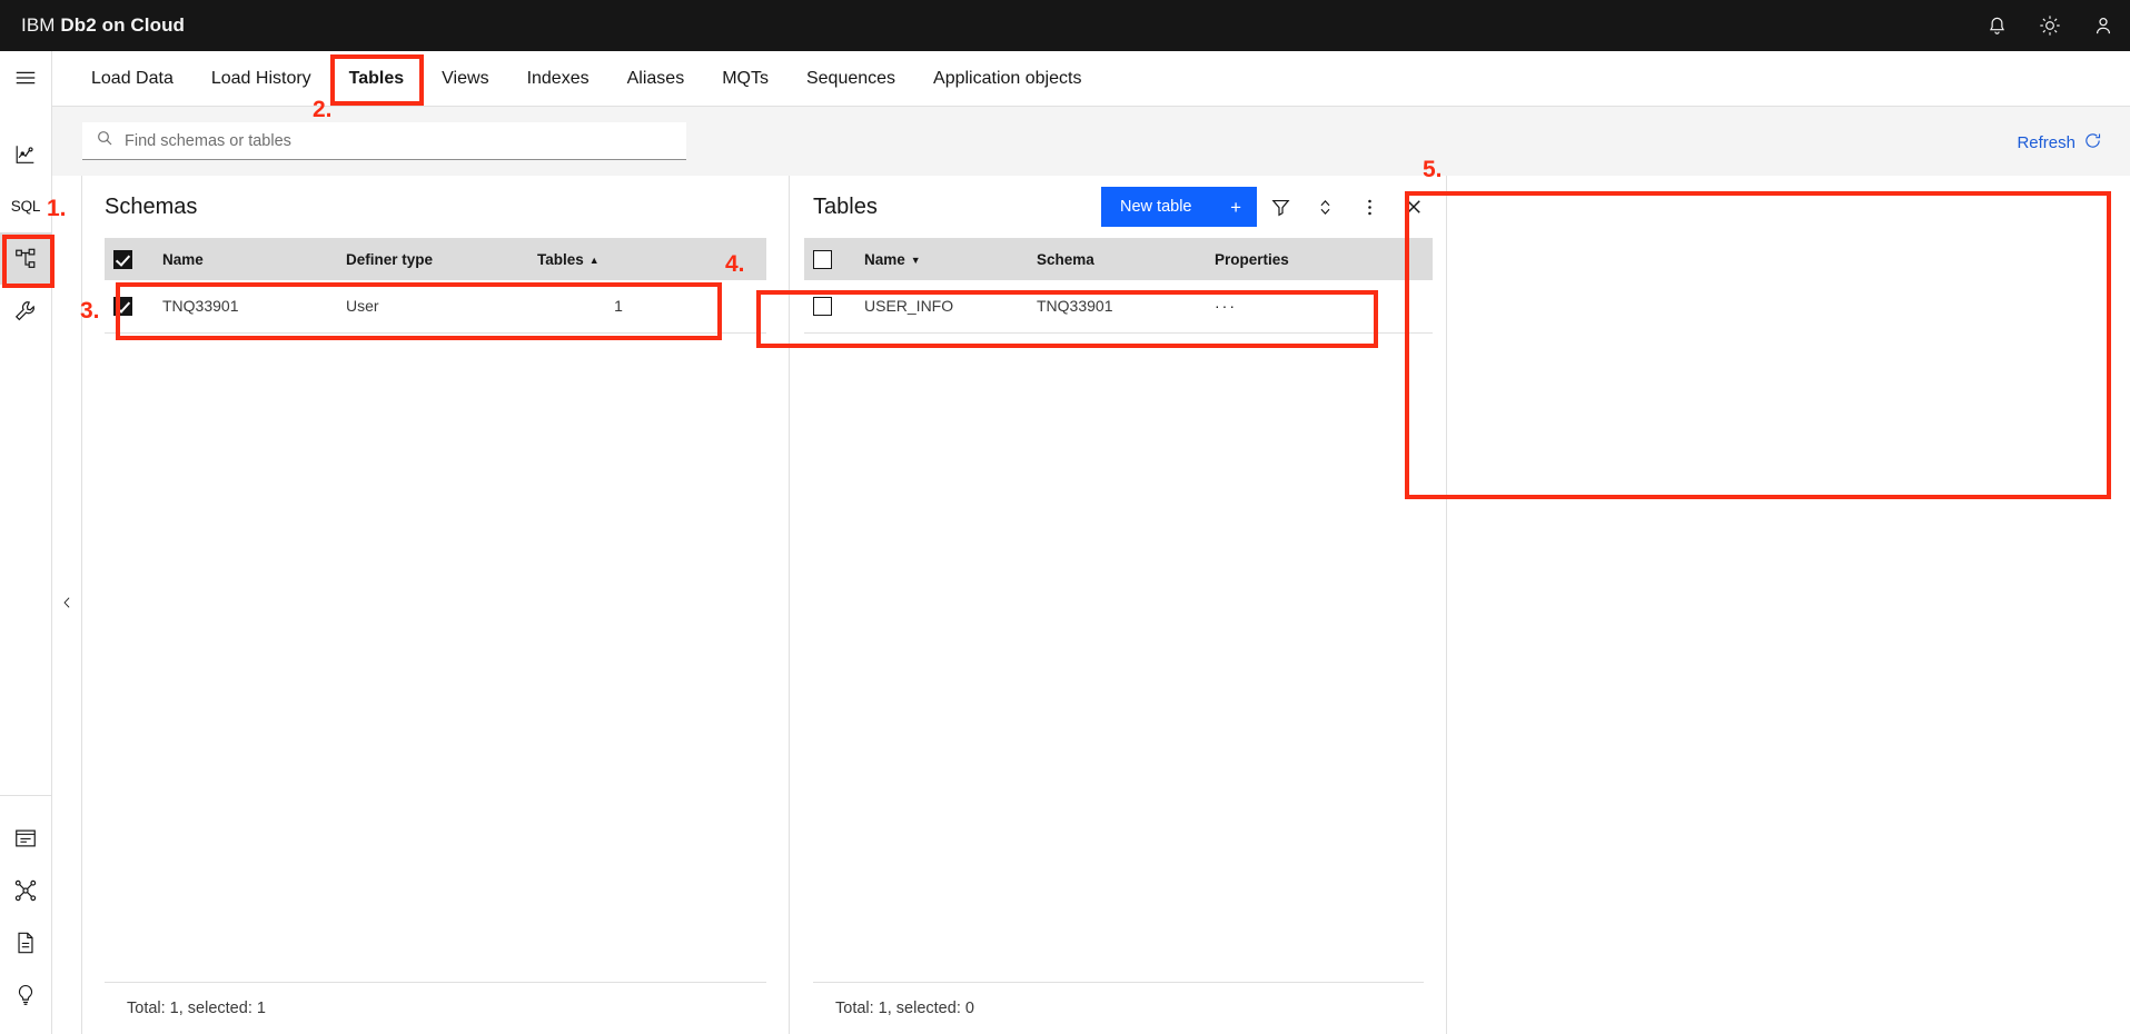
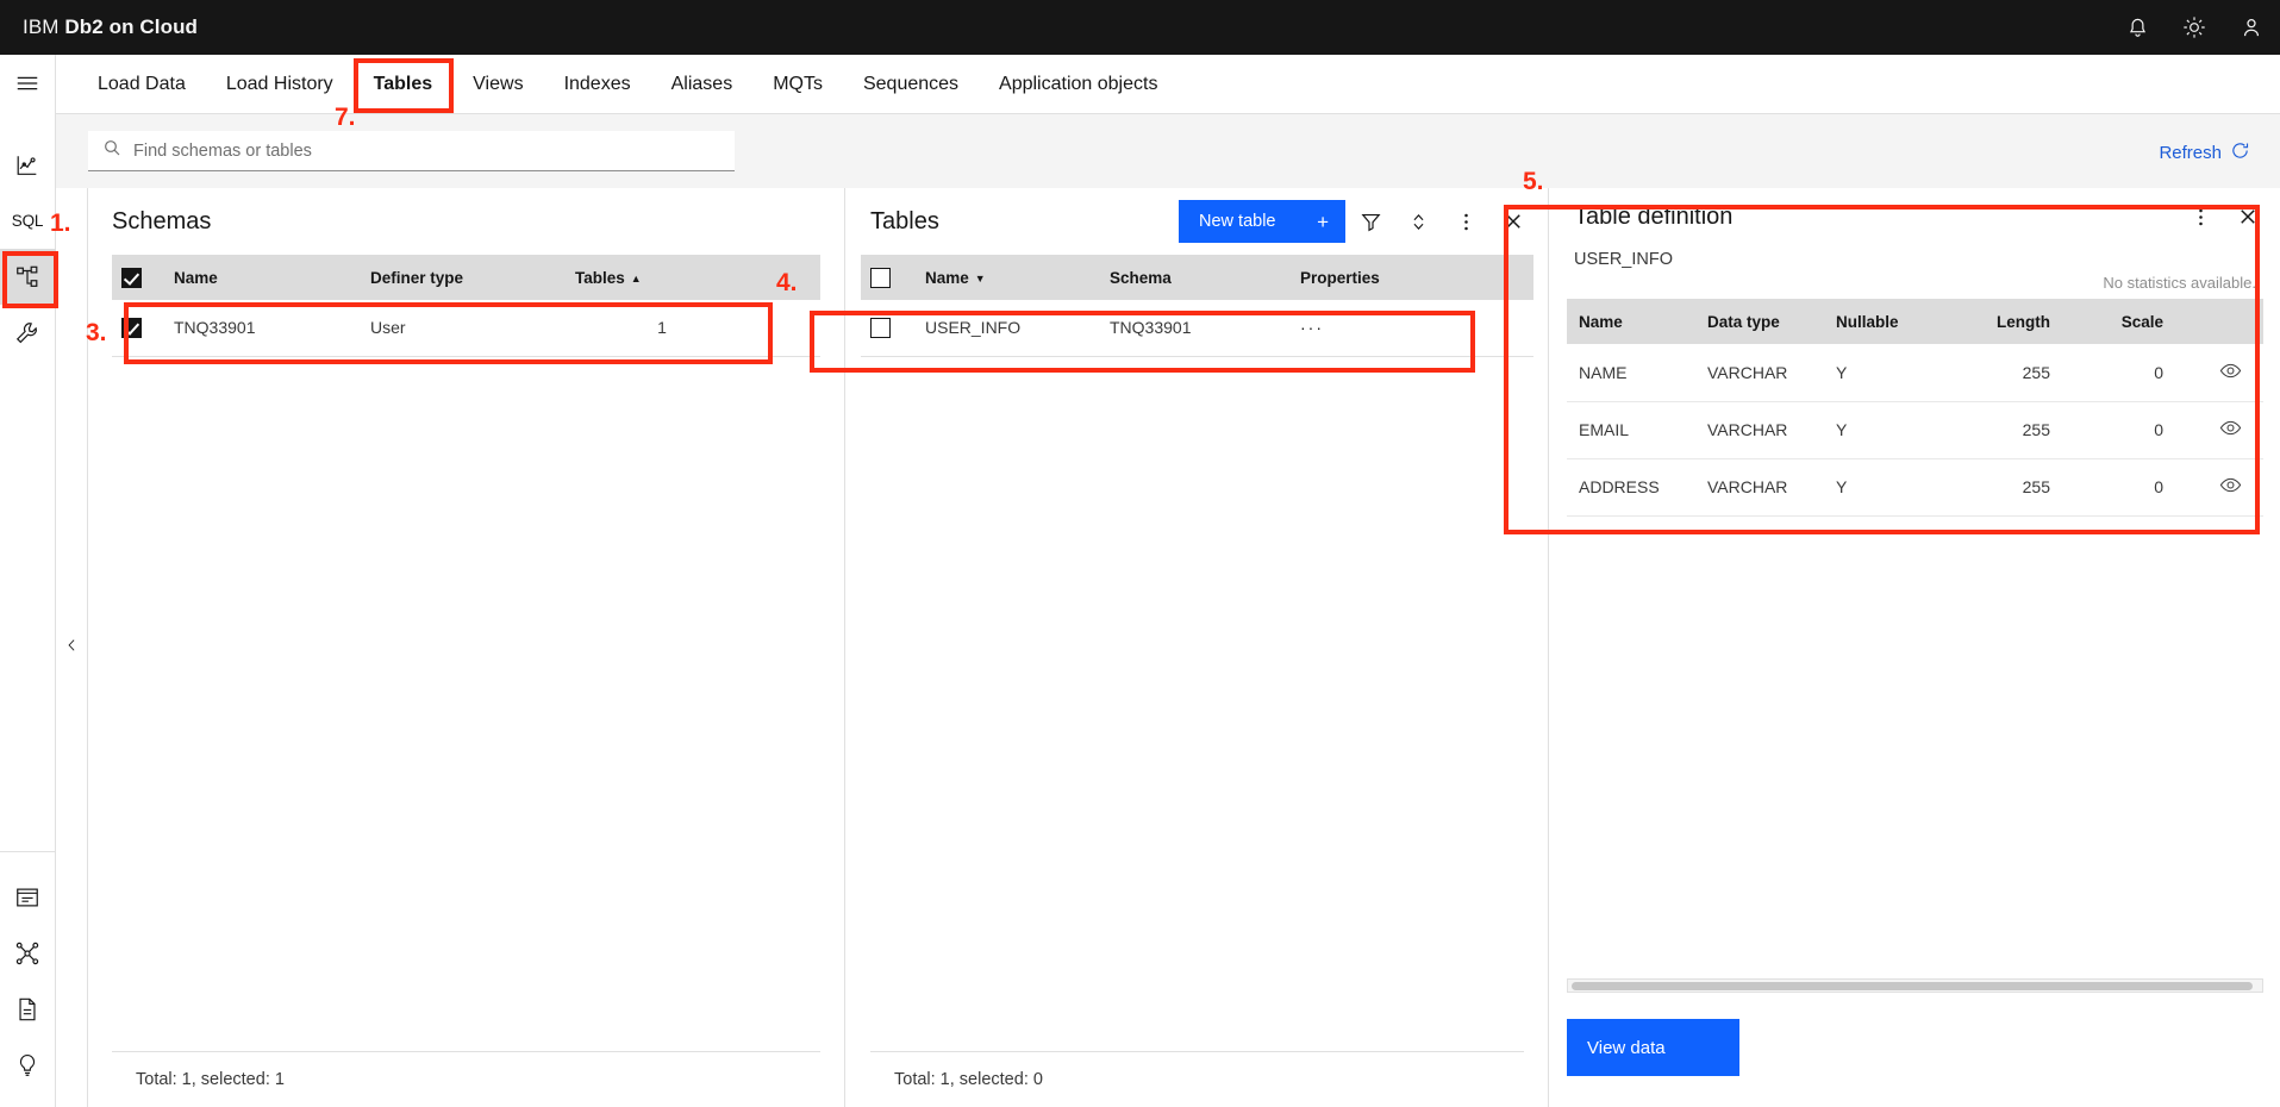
  IBM Db2 on Cloud
  SQL
  Load Data
  Load History
  Tables
  Views
  Indexes
  Aliases
  MQTs
  Sequences
  Application objects
  Find schemas or tables
  Refresh
  Schemas
  	Name	Definer type	Tables ▲
  	TNQ33901	User	1
  Total: 1, selected: 1
  Tables
  New table
  +
  	Name ▼	Schema	Properties
  	USER_INFO	TNQ33901	···
  Total: 1, selected: 0
+ Table definition
+ USER_INFO
+ No statistics available.
+ Name	Data type	Nullable	Length	Scale
+ NAME	VARCHAR	Y	255	0
+ EMAIL	VARCHAR	Y	255	0
+ ADDRESS	VARCHAR	Y	255	0
+ View data
  1.
- 2.
+ 7.
  3.
  4.
  5.
